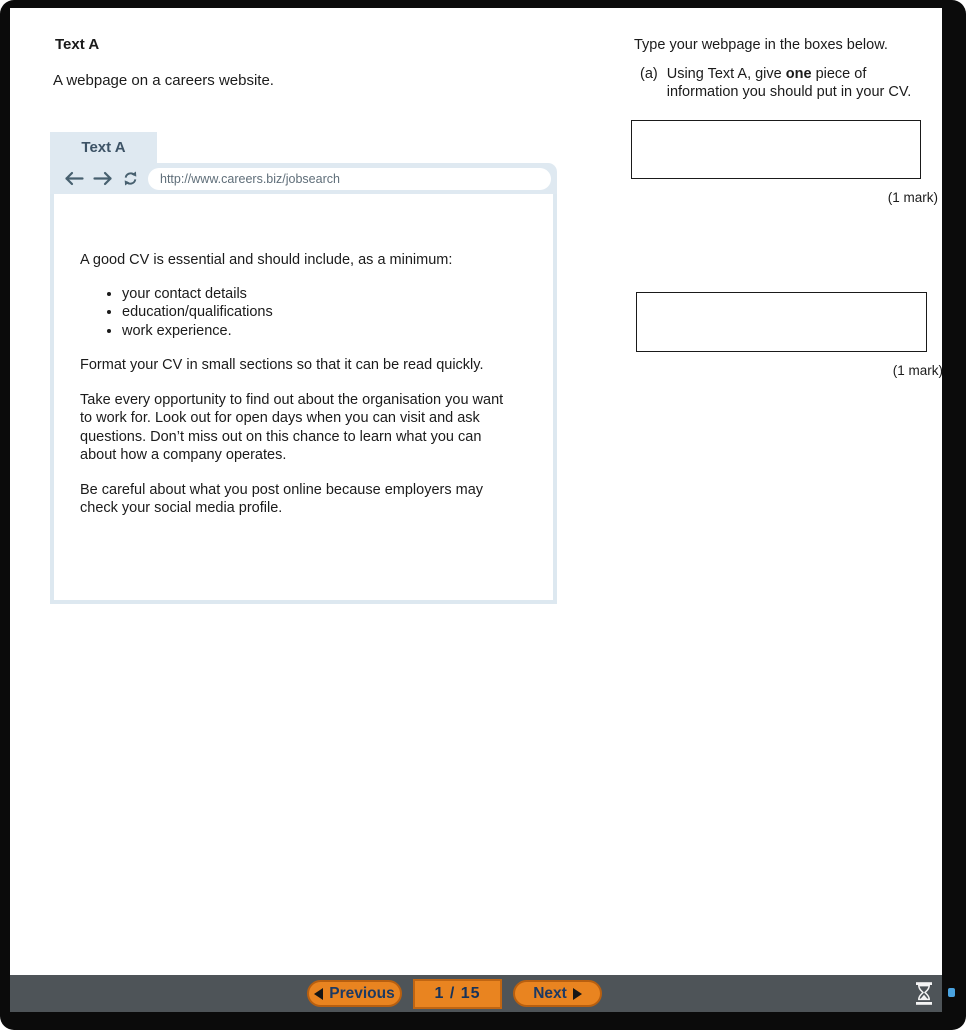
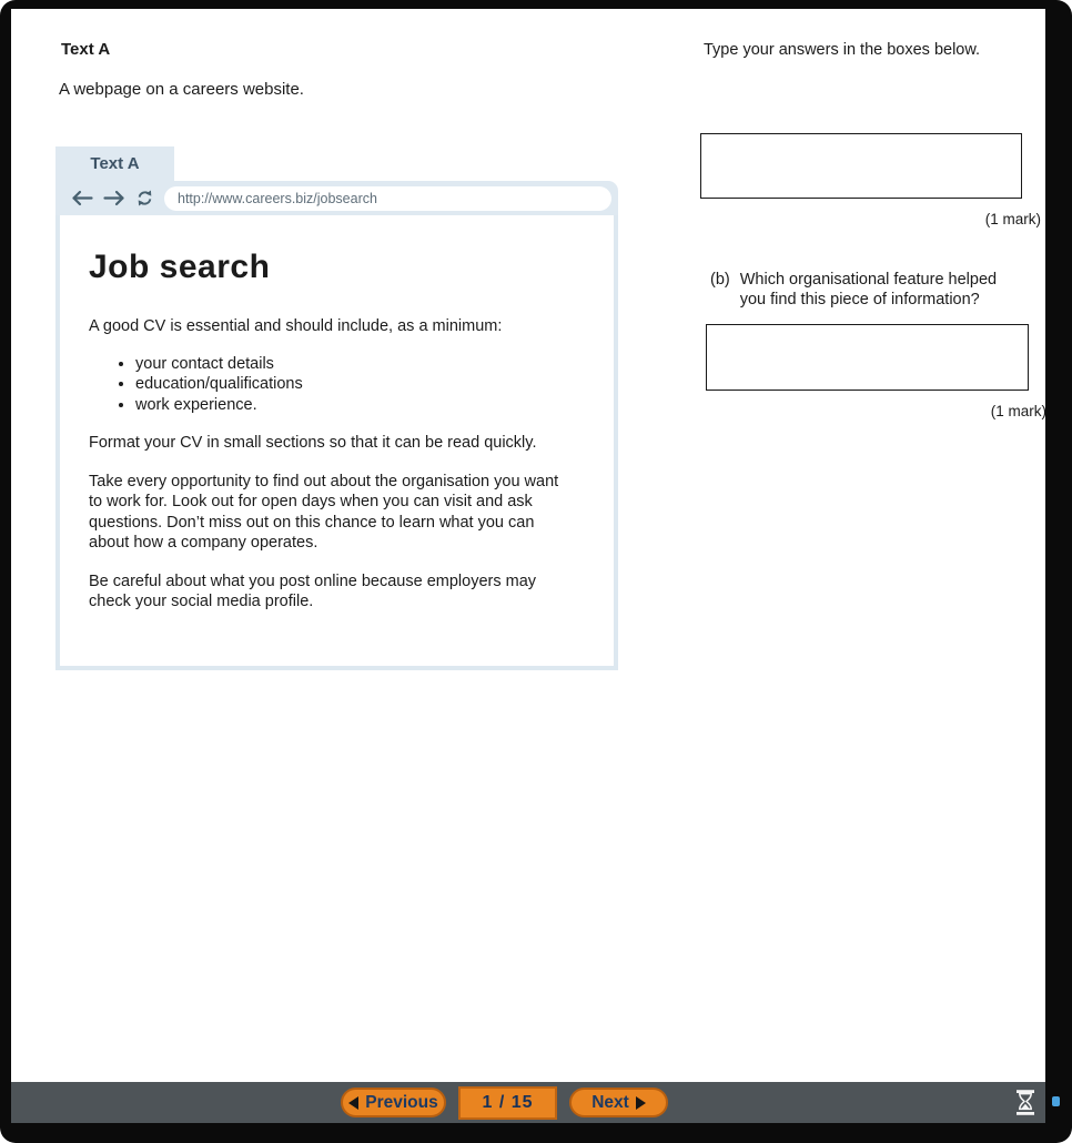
  Text A
  A webpage on a careers website.
  Text A
  http://www.careers.biz/jobsearch
+ Job search
  A good CV is essential and should include, as a minimum:
  your contact details
  education/qualifications
  work experience.
  Format your CV in small sections so that it can be read quickly.
  Take every opportunity to find out about the organisation you want
  to work for. Look out for open days when you can visit and ask
  questions. Don’t miss out on this chance to learn what you can
  about how a company operates.
  Be careful about what you post online because employers may
  check your social media profile.
- Type your webpage in the boxes below.
+ Type your answers in the boxes below.
- (a)
- Using Text A, give one piece of
- information you should put in your CV.
  (1 mark)
+ (b)
+ Which organisational feature helped
+ you find this piece of information?
  (1 mark)
  Previous
  1 / 15
  Next
